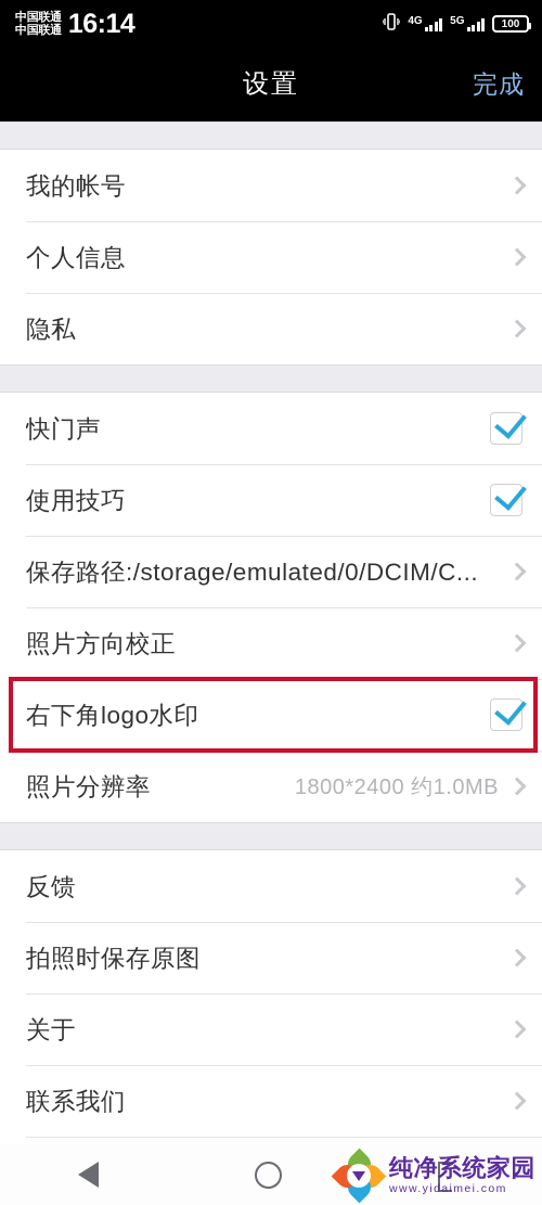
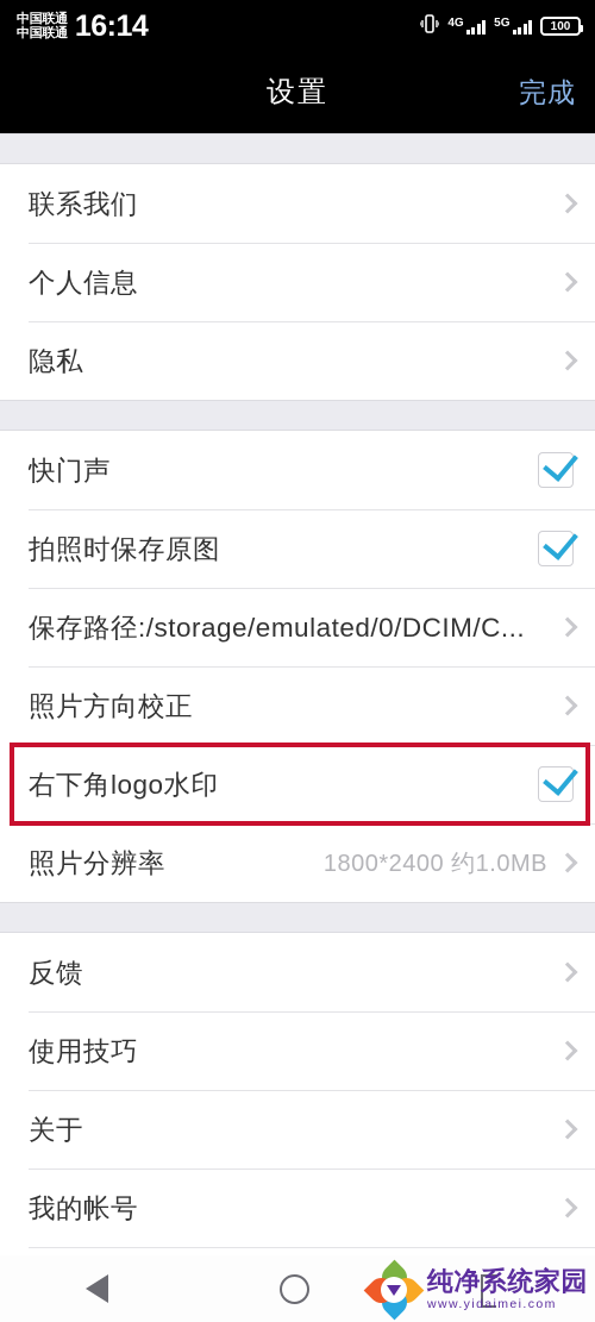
  中国联通
  中国联通
  16:14
  4G
  5G
  100
  设置
  完成
- 我的帐号
+ 联系我们
  个人信息
  隐私
  快门声
- 使用技巧
+ 拍照时保存原图
  保存路径:/storage/emulated/0/DCIM/C...
  照片方向校正
  右下角logo水印
  照片分辨率
  1800*2400 约1.0MB
  反馈
- 拍照时保存原图
+ 使用技巧
  关于
- 联系我们
+ 我的帐号
  纯净系统家园
  www.yidaimei.com
